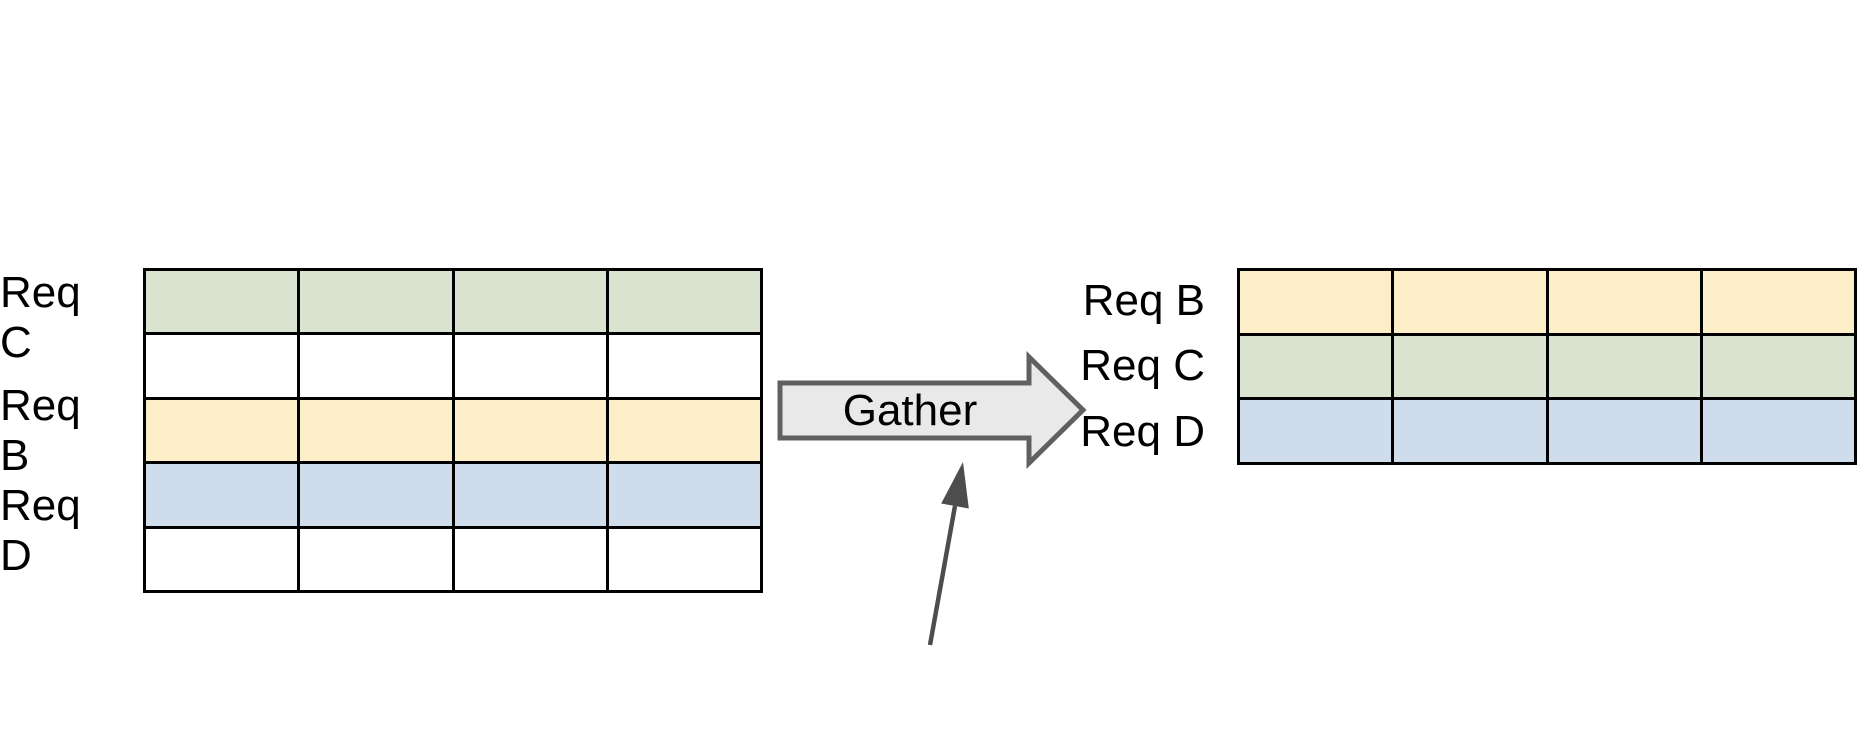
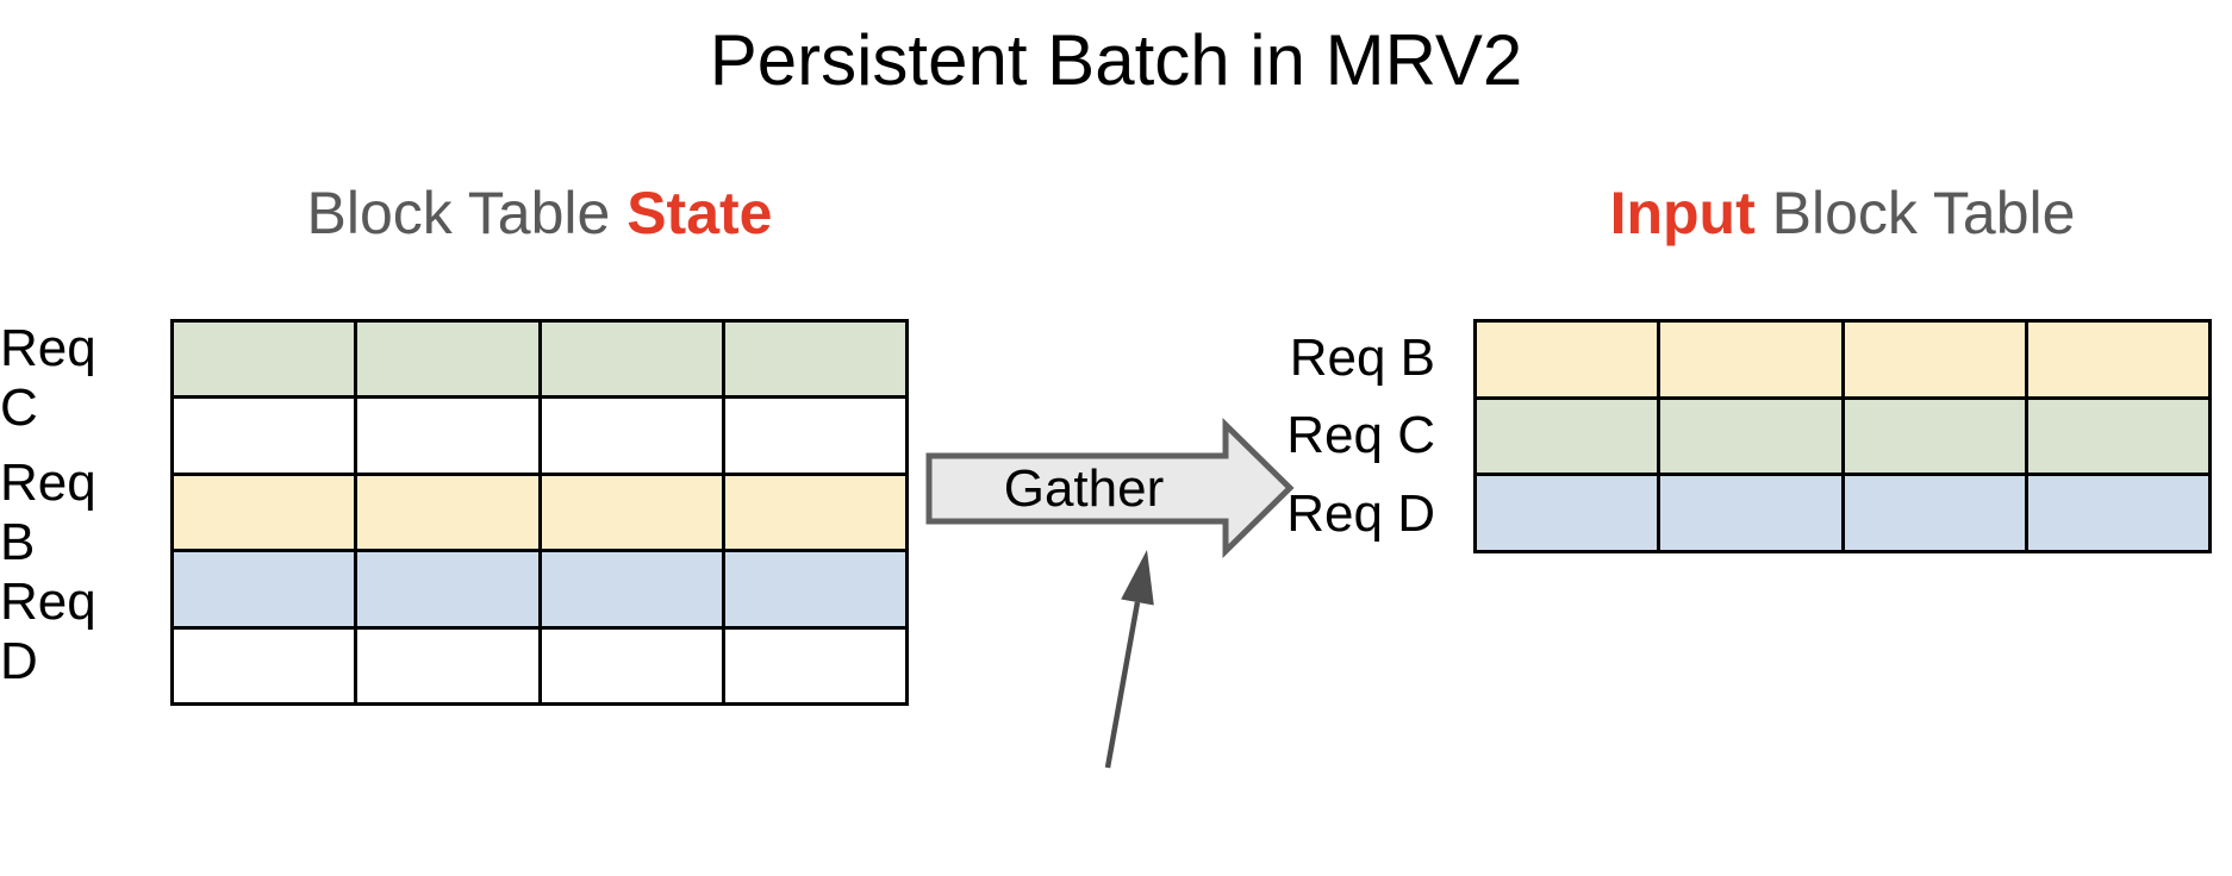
+ Persistent Batch in MRV2
+ Block Table State
+ Input Block Table
  Req C
  Req B
  Req D
  Req B
  Req C
  Req D
  Gather
